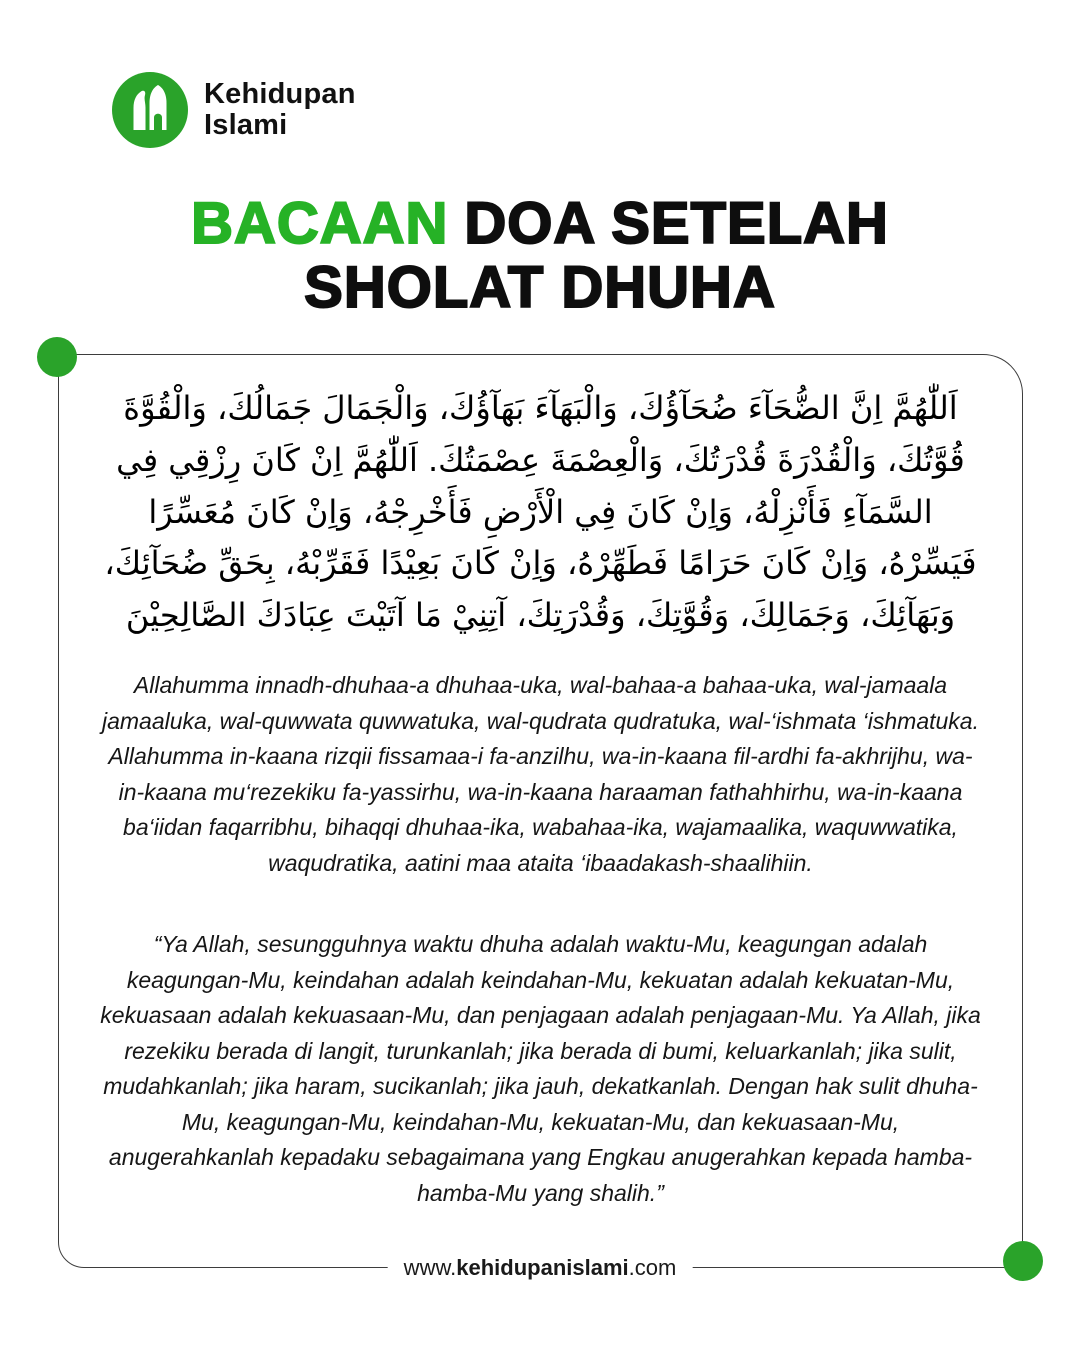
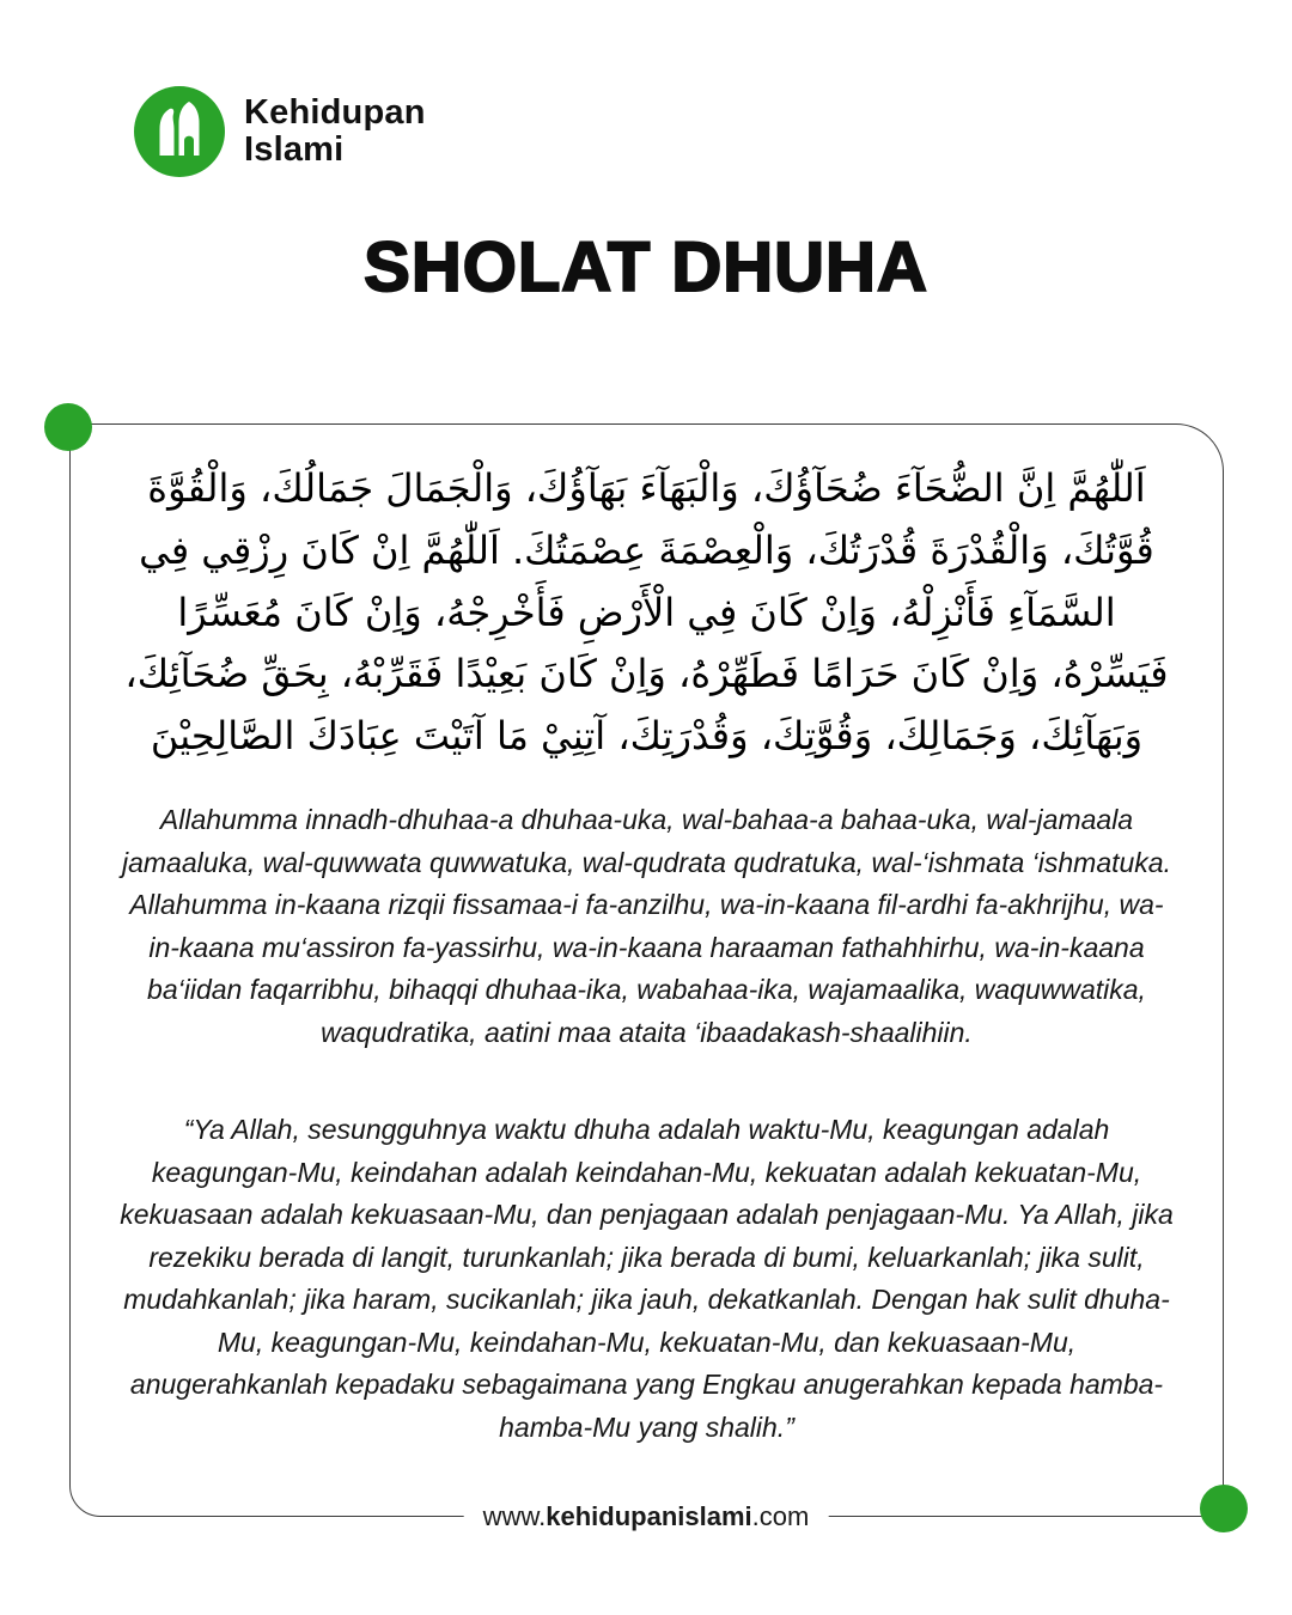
  Kehidupan
  Islami
- BACAAN DOA SETELAH
  SHOLAT DHUHA
  اَللّٰهُمَّ اِنَّ الضُّحَآءَ ضُحَآؤُكَ، وَالْبَهَآءَ بَهَآؤُكَ، وَالْجَمَالَ جَمَالُكَ، وَالْقُوَّةَ قُوَّتُكَ، وَالْقُدْرَةَ قُدْرَتُكَ، وَالْعِصْمَةَ عِصْمَتُكَ. اَللّٰهُمَّ اِنْ كَانَ رِزْقِي فِي السَّمَآءِ فَأَنْزِلْهُ، وَاِنْ كَانَ فِي الْأَرْضِ فَأَخْرِجْهُ، وَاِنْ كَانَ مُعَسِّرًا فَيَسِّرْهُ، وَاِنْ كَانَ حَرَامًا فَطَهِّرْهُ، وَاِنْ كَانَ بَعِيْدًا فَقَرِّبْهُ، بِحَقِّ ضُحَآئِكَ، وَبَهَآئِكَ، وَجَمَالِكَ، وَقُوَّتِكَ، وَقُدْرَتِكَ، آتِنِيْ مَا آتَيْتَ عِبَادَكَ الصَّالِحِيْنَ
- Allahumma innadh-dhuhaa-a dhuhaa-uka, wal-bahaa-a bahaa-uka, wal-jamaala jamaaluka, wal-quwwata quwwatuka, wal-qudrata qudratuka, wal-‘ishmata ‘ishmatuka. Allahumma in-kaana rizqii fissamaa-i fa-anzilhu, wa-in-kaana fil-ardhi fa-akhrijhu, wa-in-kaana mu‘rezekiku fa-yassirhu, wa-in-kaana haraaman fathahhirhu, wa-in-kaana ba‘iidan faqarribhu, bihaqqi dhuhaa-ika, wabahaa-ika, wajamaalika, waquwwatika, waqudratika, aatini maa ataita ‘ibaadakash-shaalihiin.
+ Allahumma innadh-dhuhaa-a dhuhaa-uka, wal-bahaa-a bahaa-uka, wal-jamaala jamaaluka, wal-quwwata quwwatuka, wal-qudrata qudratuka, wal-‘ishmata ‘ishmatuka. Allahumma in-kaana rizqii fissamaa-i fa-anzilhu, wa-in-kaana fil-ardhi fa-akhrijhu, wa-in-kaana mu‘assiron fa-yassirhu, wa-in-kaana haraaman fathahhirhu, wa-in-kaana ba‘iidan faqarribhu, bihaqqi dhuhaa-ika, wabahaa-ika, wajamaalika, waquwwatika, waqudratika, aatini maa ataita ‘ibaadakash-shaalihiin.
  “Ya Allah, sesungguhnya waktu dhuha adalah waktu-Mu, keagungan adalah keagungan-Mu, keindahan adalah keindahan-Mu, kekuatan adalah kekuatan-Mu, kekuasaan adalah kekuasaan-Mu, dan penjagaan adalah penjagaan-Mu. Ya Allah, jika rezekiku berada di langit, turunkanlah; jika berada di bumi, keluarkanlah; jika sulit, mudahkanlah; jika haram, sucikanlah; jika jauh, dekatkanlah. Dengan hak sulit dhuha-Mu, keagungan-Mu, keindahan-Mu, kekuatan-Mu, dan kekuasaan-Mu, anugerahkanlah kepadaku sebagaimana yang Engkau anugerahkan kepada hamba-hamba-Mu yang shalih.”
  www.kehidupanislami.com
